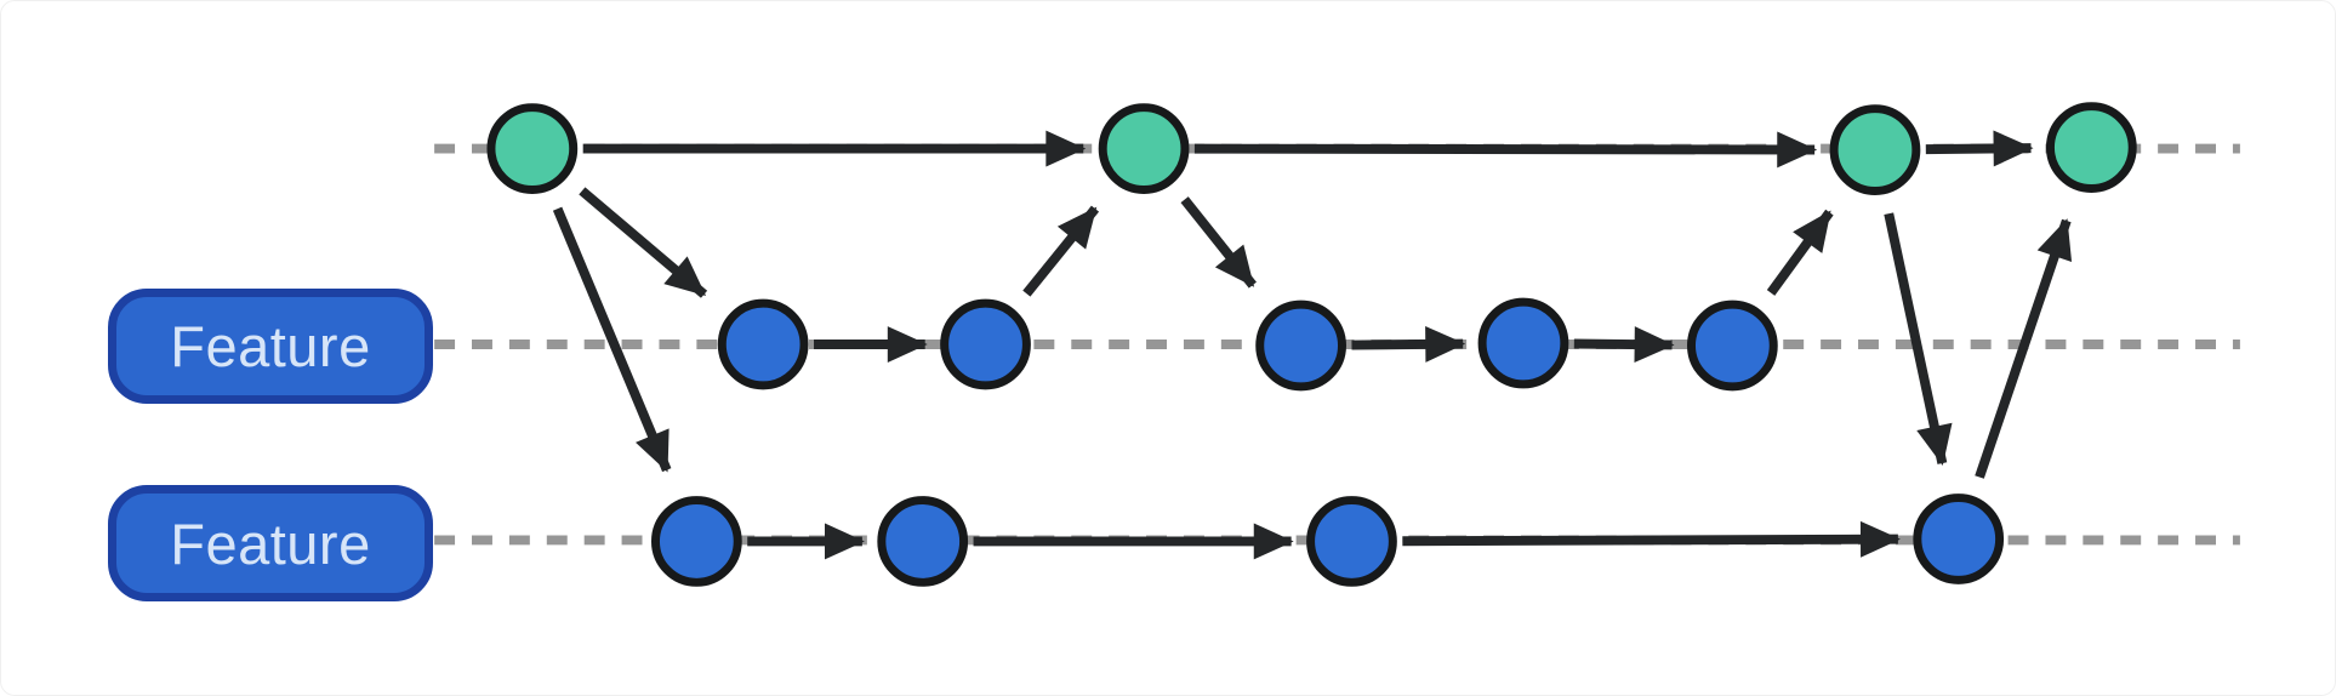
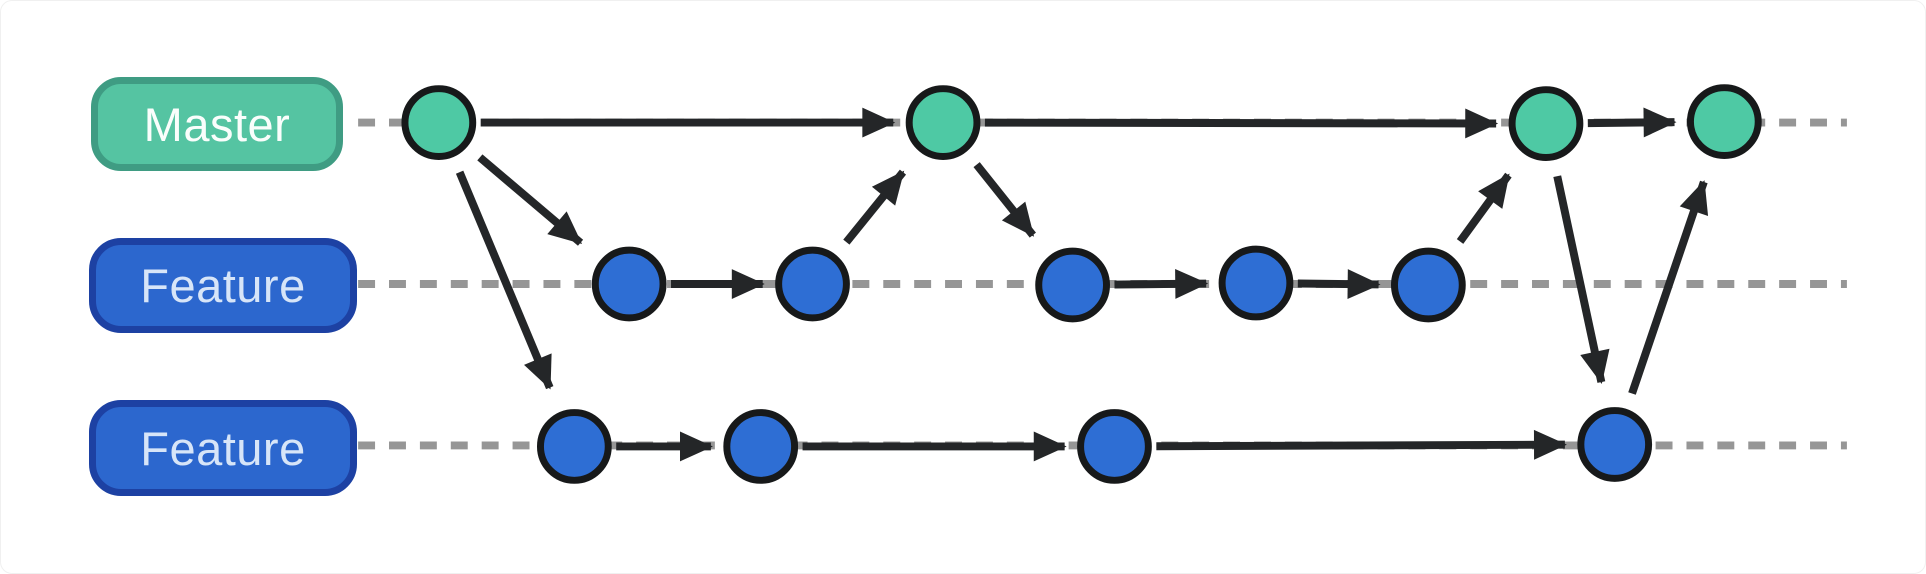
+ Master
  Feature
  Feature
